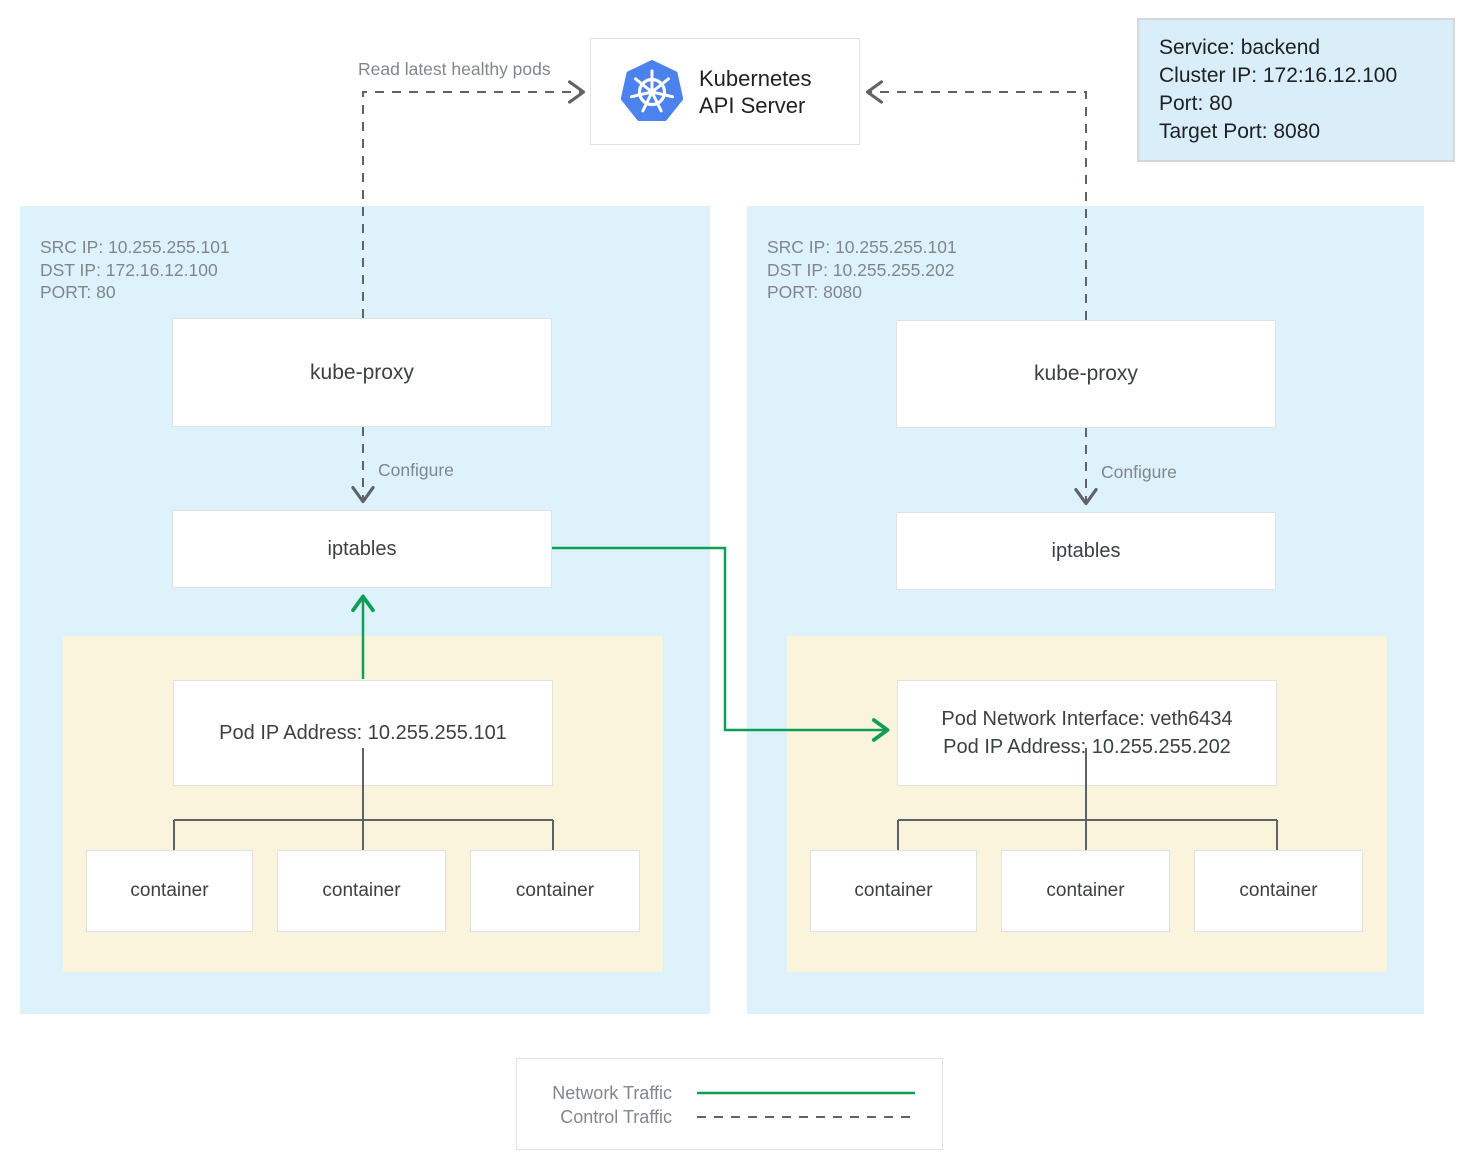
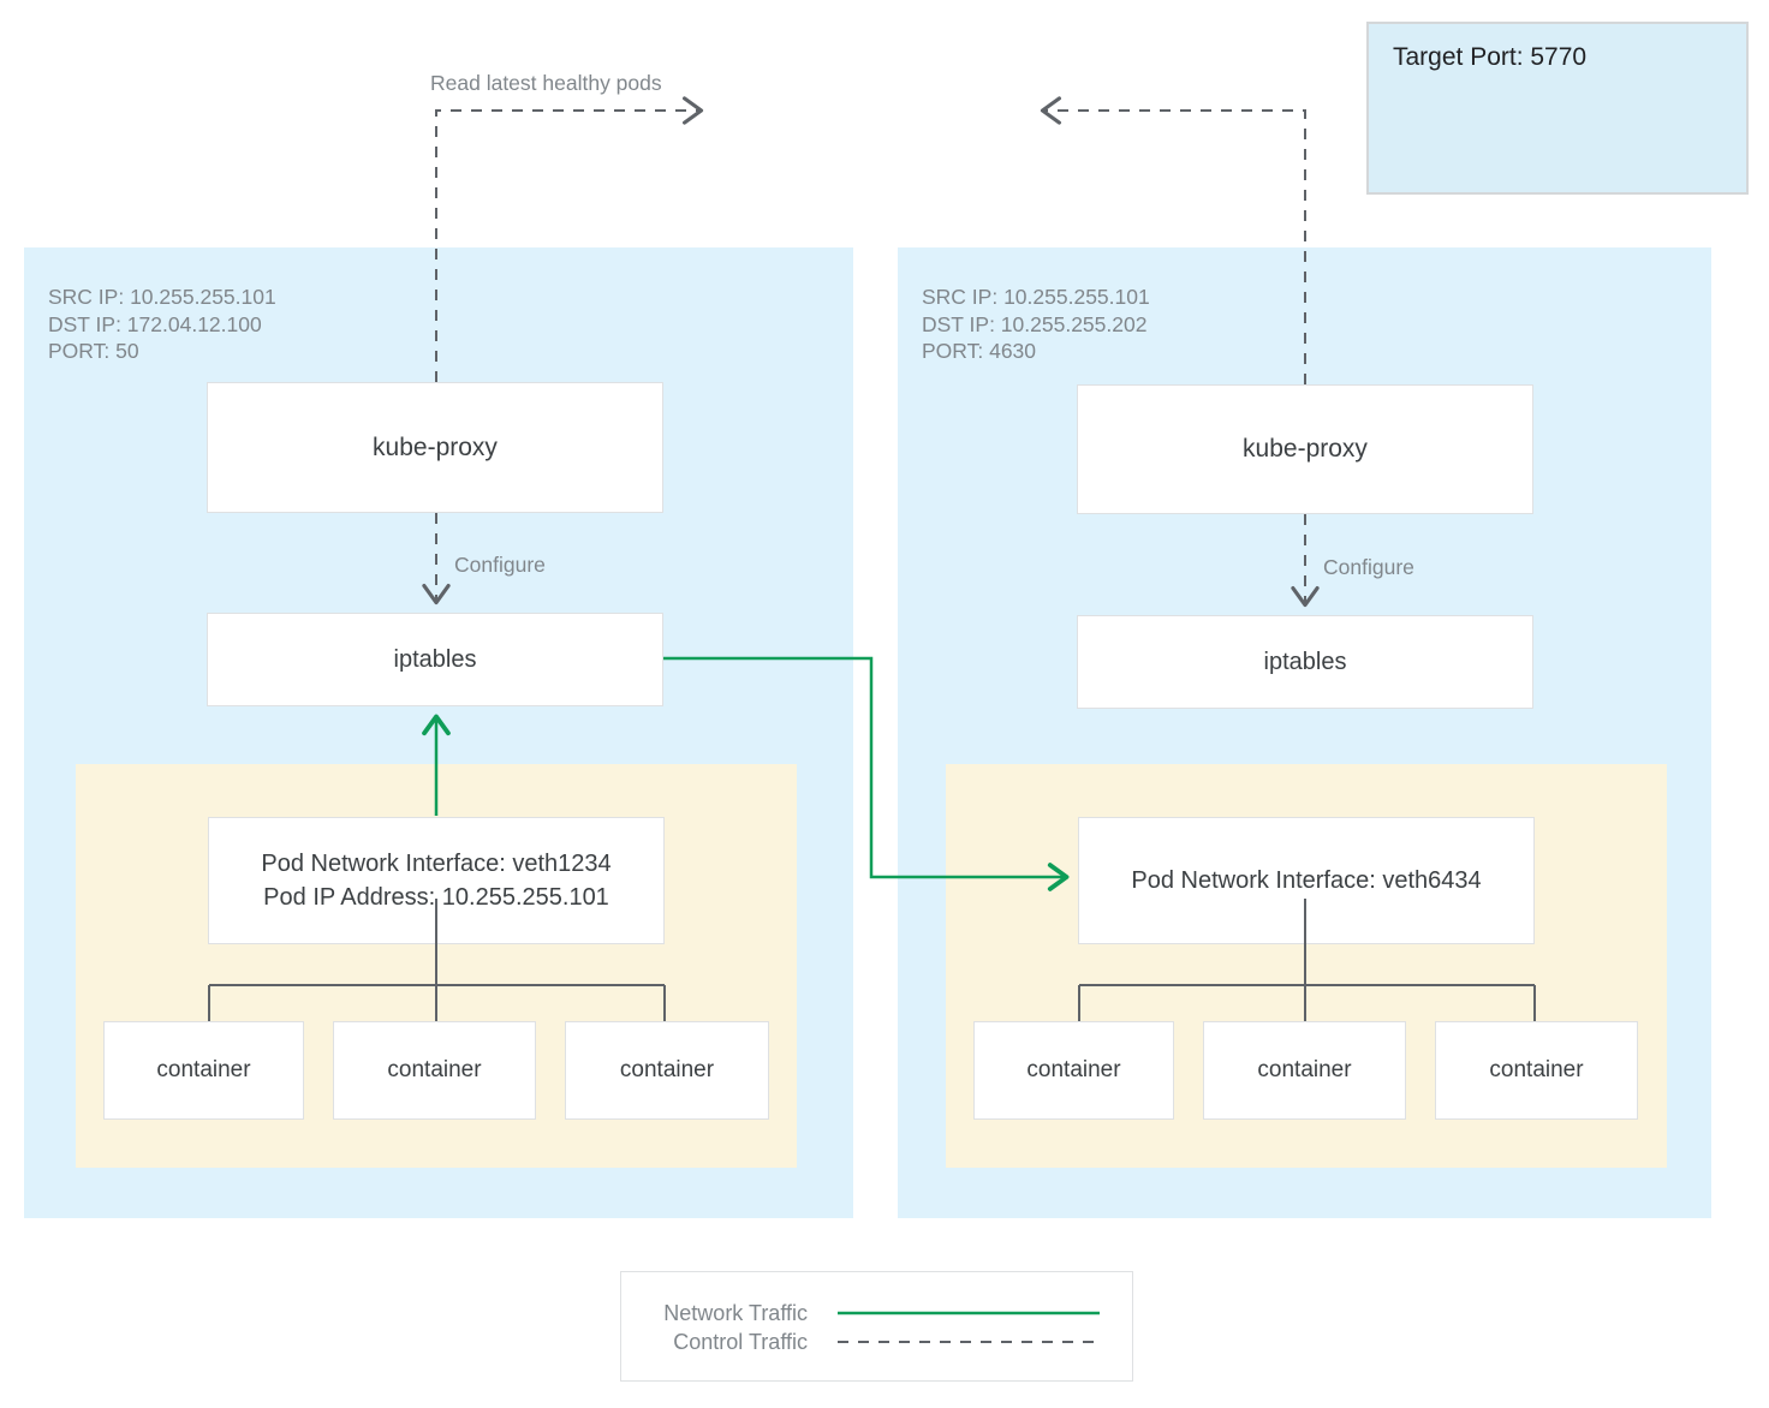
- Kubernetes
- API Server
- Service: backend
- Cluster IP: 172:16.12.100
- Port: 80
- Target Port: 8080
+ Target Port: 5770
  SRC IP: 10.255.255.101
- DST IP: 172.16.12.100
+ DST IP: 172.04.12.100
- PORT: 80
+ PORT: 50
  kube-proxy
  iptables
+ Pod Network Interface: veth1234
  Pod IP Address: 10.255.255.101
  container
  container
  container
  SRC IP: 10.255.255.101
  DST IP: 10.255.255.202
- PORT: 8080
+ PORT: 4630
  kube-proxy
  iptables
  Pod Network Interface: veth6434
- Pod IP Address: 10.255.255.202
  container
  container
  container
  Network Traffic
  Control Traffic
  Read latest healthy pods
  Configure
  Configure
